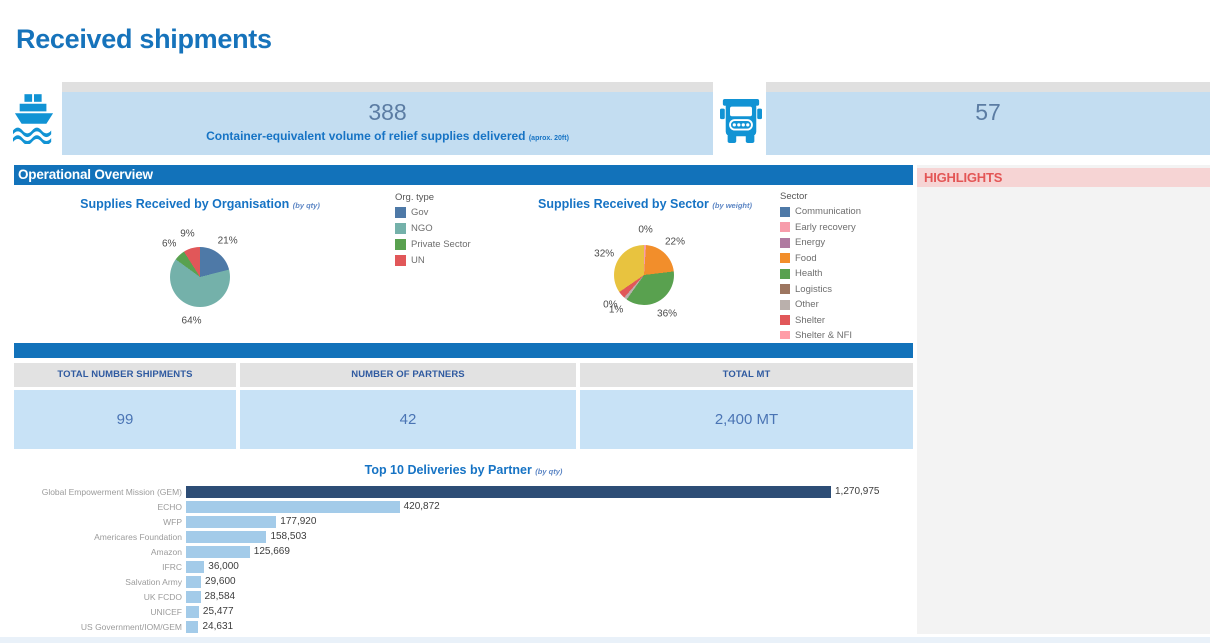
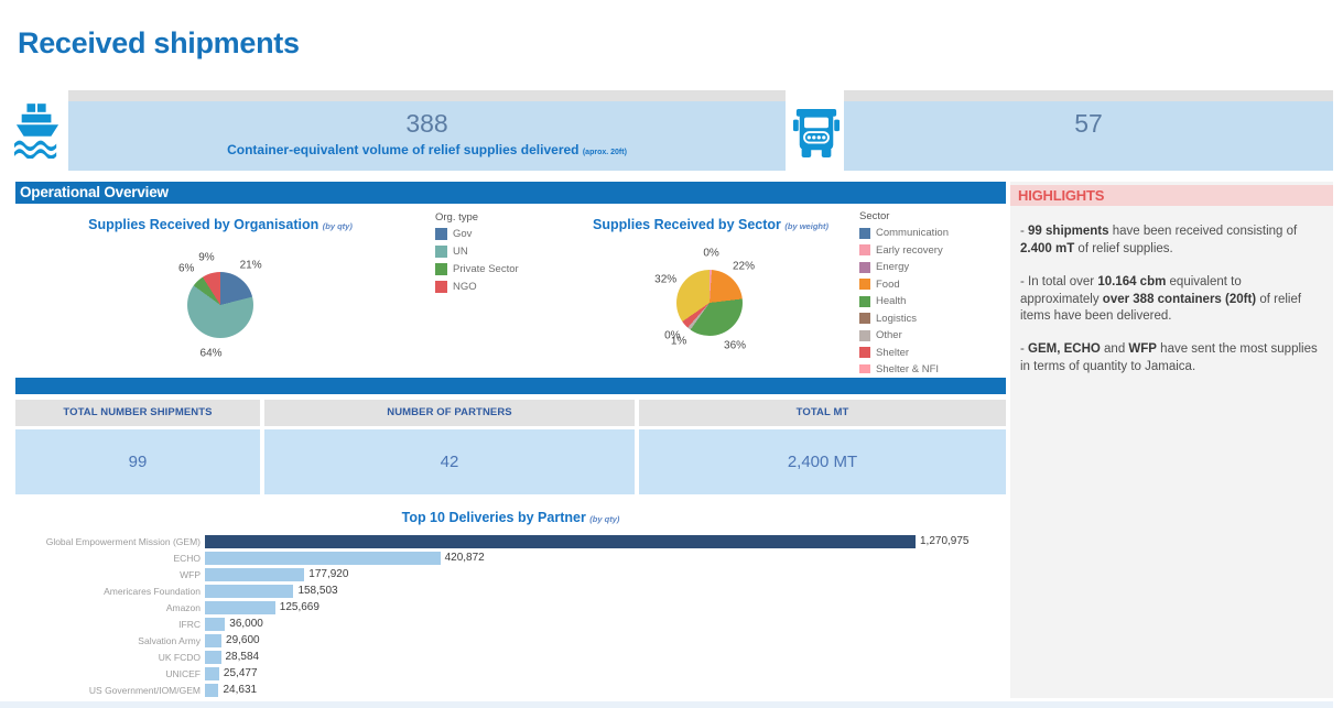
  Received shipments
  388
  Container-equivalent volume of relief supplies delivered
  57
  Operational Overview
  Supplies Received by Organisation (by qty)
  21%
  64%
  6%
  9%
  Org. type
  Gov
- NGO
+ UN
  Private Sector
- UN
+ NGO
  Supplies Received by Sector (by weight)
  0%
  22%
  36%
  1%
  0%
  32%
  Sector
  Communication
  Early recovery
  Energy
  Food
  Health
  Logistics
  Other
  Shelter
  Shelter & NFI
  TOTAL NUMBER SHIPMENTS
  99
  NUMBER OF PARTNERS
  42
  TOTAL MT
  2,400 MT
  Top 10 Deliveries by Partner (by qty)
  Global Empowerment Mission (GEM)
  1,270,975
  ECHO
  420,872
  WFP
  177,920
  Americares Foundation
  158,503
  Amazon
  125,669
  IFRC
  36,000
  Salvation Army
  29,600
  UK FCDO
  28,584
  UNICEF
  25,477
  US Government/IOM/GEM
  24,631
  HIGHLIGHTS
+ - 99 shipments have been received consisting of 2.400 mT of relief supplies.
+ - In total over 10.164 cbm equivalent to approximately over 388 containers (20ft) of relief items have been delivered.
+ - GEM, ECHO and WFP have sent the most supplies in terms of quantity to Jamaica.
